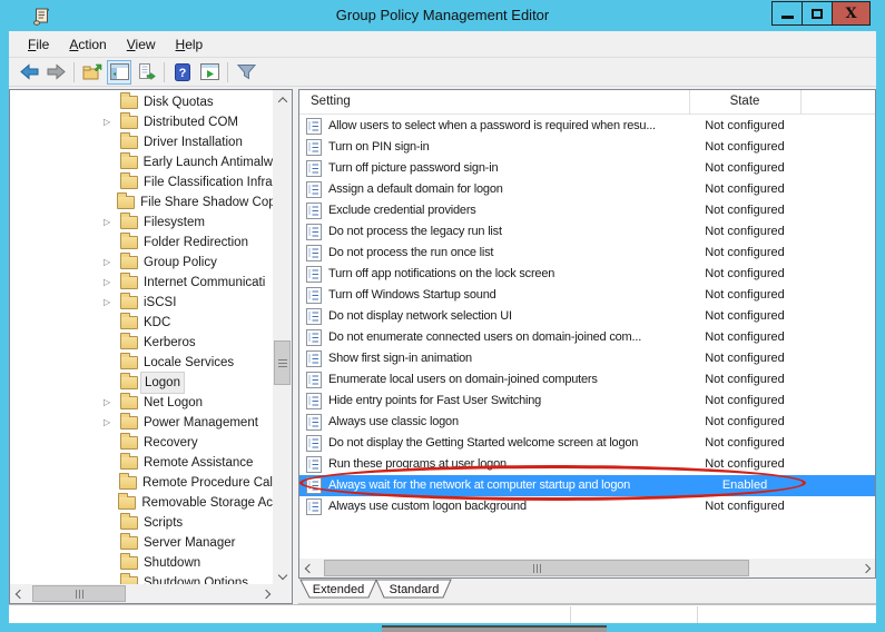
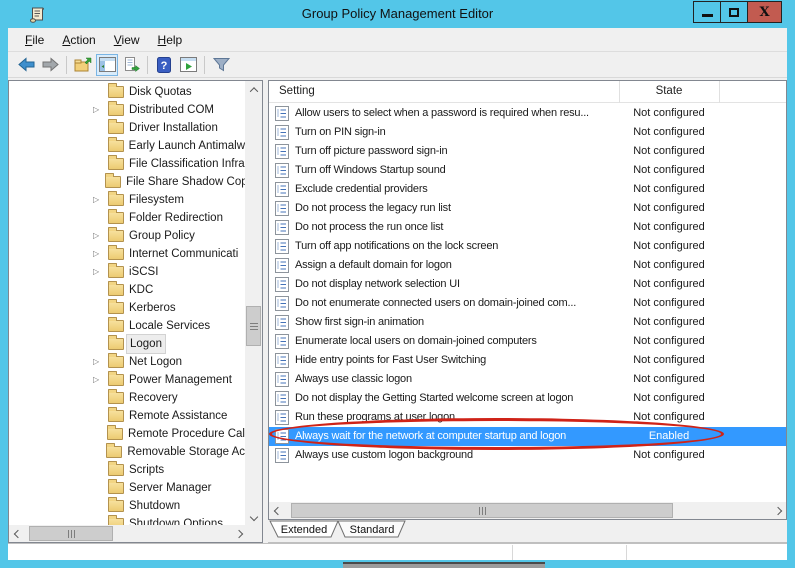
  Group Policy Management Editor
  X
  File
  Action
  View
  Help
  ?
  Disk Quotas
  Distributed COM
  Driver Installation
  Early Launch Antimalw
  File Classification Infra
  File Share Shadow Co
  Filesystem
  Folder Redirection
  Group Policy
  Internet Communicati
  iSCSI
  KDC
  Kerberos
  Locale Services
  Logon
  Net Logon
  Power Management
  Recovery
  Remote Assistance
  Remote Procedure Cal
  Removable Storage Ac
  Scripts
  Server Manager
  Shutdown
  Shutdown Options
  Setting
  State
  Allow users to select when a password is required when resu...
  Not configured
  Turn on PIN sign-in
  Not configured
  Turn off picture password sign-in
  Not configured
- Assign a default domain for logon
+ Turn off Windows Startup sound
  Not configured
  Exclude credential providers
  Not configured
  Do not process the legacy run list
  Not configured
  Do not process the run once list
  Not configured
  Turn off app notifications on the lock screen
  Not configured
- Turn off Windows Startup sound
+ Assign a default domain for logon
  Not configured
  Do not display network selection UI
  Not configured
  Do not enumerate connected users on domain-joined com...
  Not configured
  Show first sign-in animation
  Not configured
  Enumerate local users on domain-joined computers
  Not configured
  Hide entry points for Fast User Switching
  Not configured
  Always use classic logon
  Not configured
  Do not display the Getting Started welcome screen at logon
  Not configured
  Run these programs at user logon
  Not configured
  Always wait for the network at computer startup and logon
  Enabled
  Always use custom logon background
  Not configured
  Extended
  Standard
